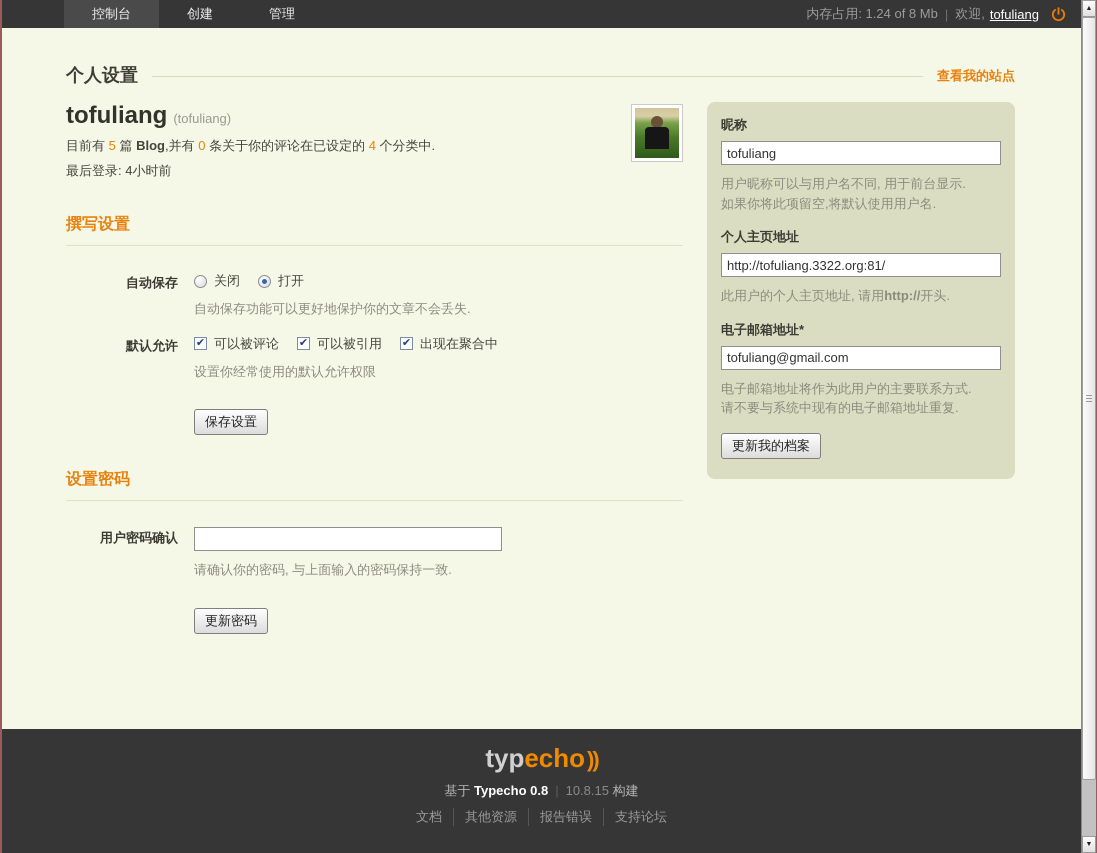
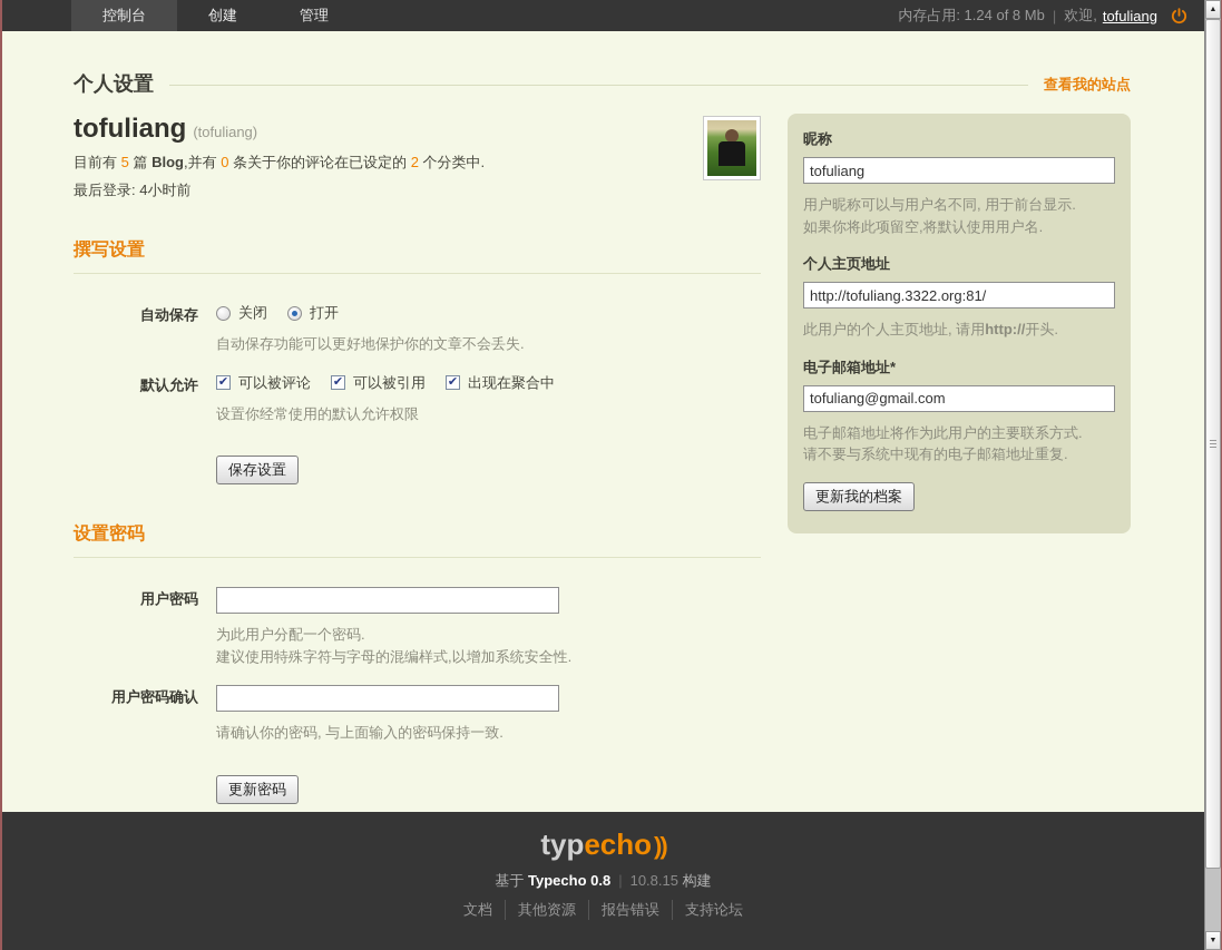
  控制台
  创建
  管理
  内存占用: 1.24 of 8 Mb
  |
  欢迎,
  tofuliang
  个人设置
  查看我的站点
  tofuliang (tofuliang)
- 目前有 5 篇 Blog,并有 0 条关于你的评论在已设定的 4 个分类中.
+ 目前有 5 篇 Blog,并有 0 条关于你的评论在已设定的 2 个分类中.
  最后登录: 4小时前
  撰写设置
  自动保存
  关闭
  打开
  自动保存功能可以更好地保护你的文章不会丢失.
  默认允许
  可以被评论
  可以被引用
  出现在聚合中
  设置你经常使用的默认允许权限
  保存设置
  设置密码
+ 用户密码
+ 为此用户分配一个密码.
+ 建议使用特殊字符与字母的混编样式,以增加系统安全性.
  用户密码确认
  请确认你的密码, 与上面输入的密码保持一致.
  更新密码
  昵称
  tofuliang
  用户昵称可以与用户名不同, 用于前台显示.
  如果你将此项留空,将默认使用用户名.
  个人主页地址
  http://tofuliang.3322.org:81/
  此用户的个人主页地址, 请用http://开头.
  电子邮箱地址*
  tofuliang@gmail.com
  电子邮箱地址将作为此用户的主要联系方式.
  请不要与系统中现有的电子邮箱地址重复.
  更新我的档案
  typecho))
  基于 Typecho 0.8 10.8.15 构建
  文档
  其他资源
  报告错误
  支持论坛
